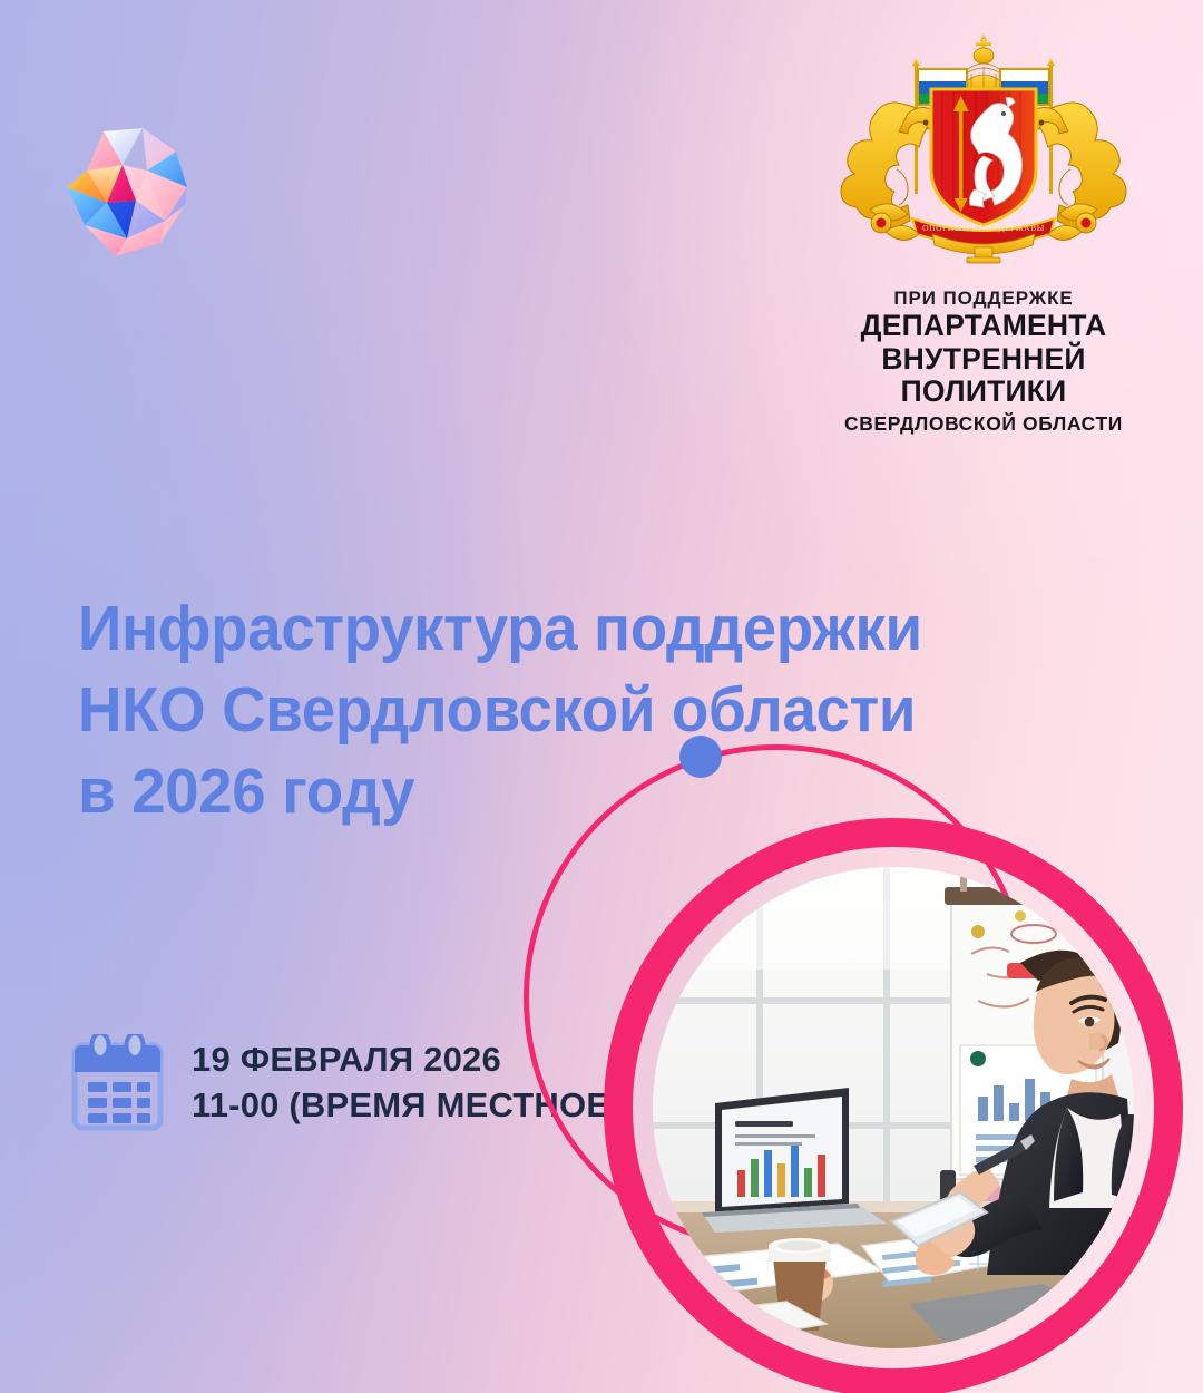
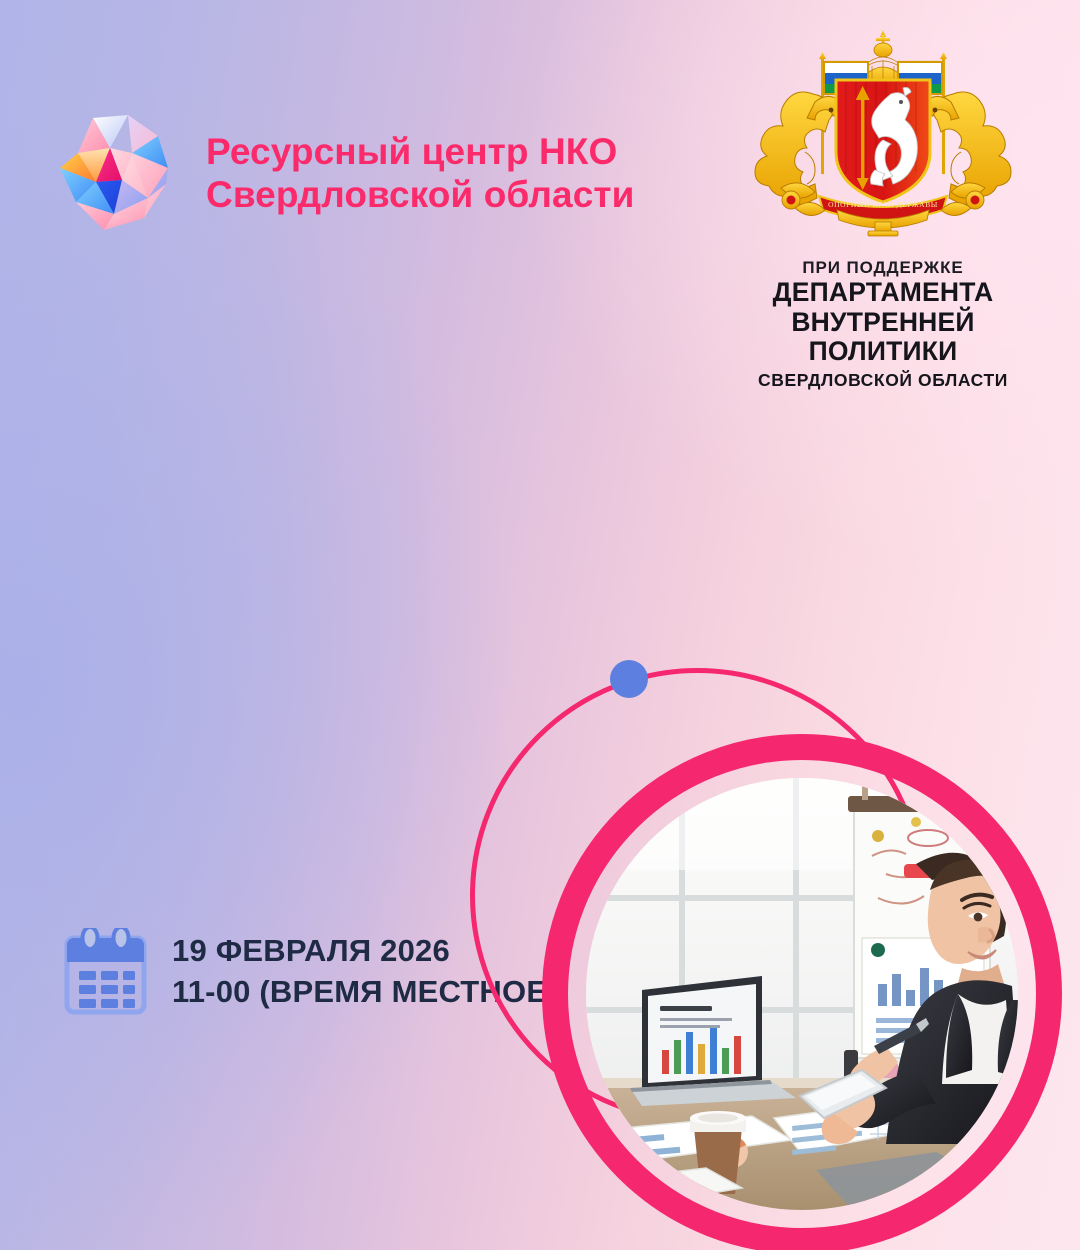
+ Ресурсный центр НКО
+ Свердловской области
  ОПОРНЫЙ КРАЙ ДЕРЖАВЫ
  ПРИ ПОДДЕРЖКЕ
  ДЕПАРТАМЕНТА
  ВНУТРЕННЕЙ ПОЛИТИКИ
  СВЕРДЛОВСКОЙ ОБЛАСТИ
- Инфраструктура поддержки
- НКО Свердловской области
- в 2026 году
  19 ФЕВРАЛЯ 2026
  11-00 (ВРЕМЯ МЕСТНОЕ)
